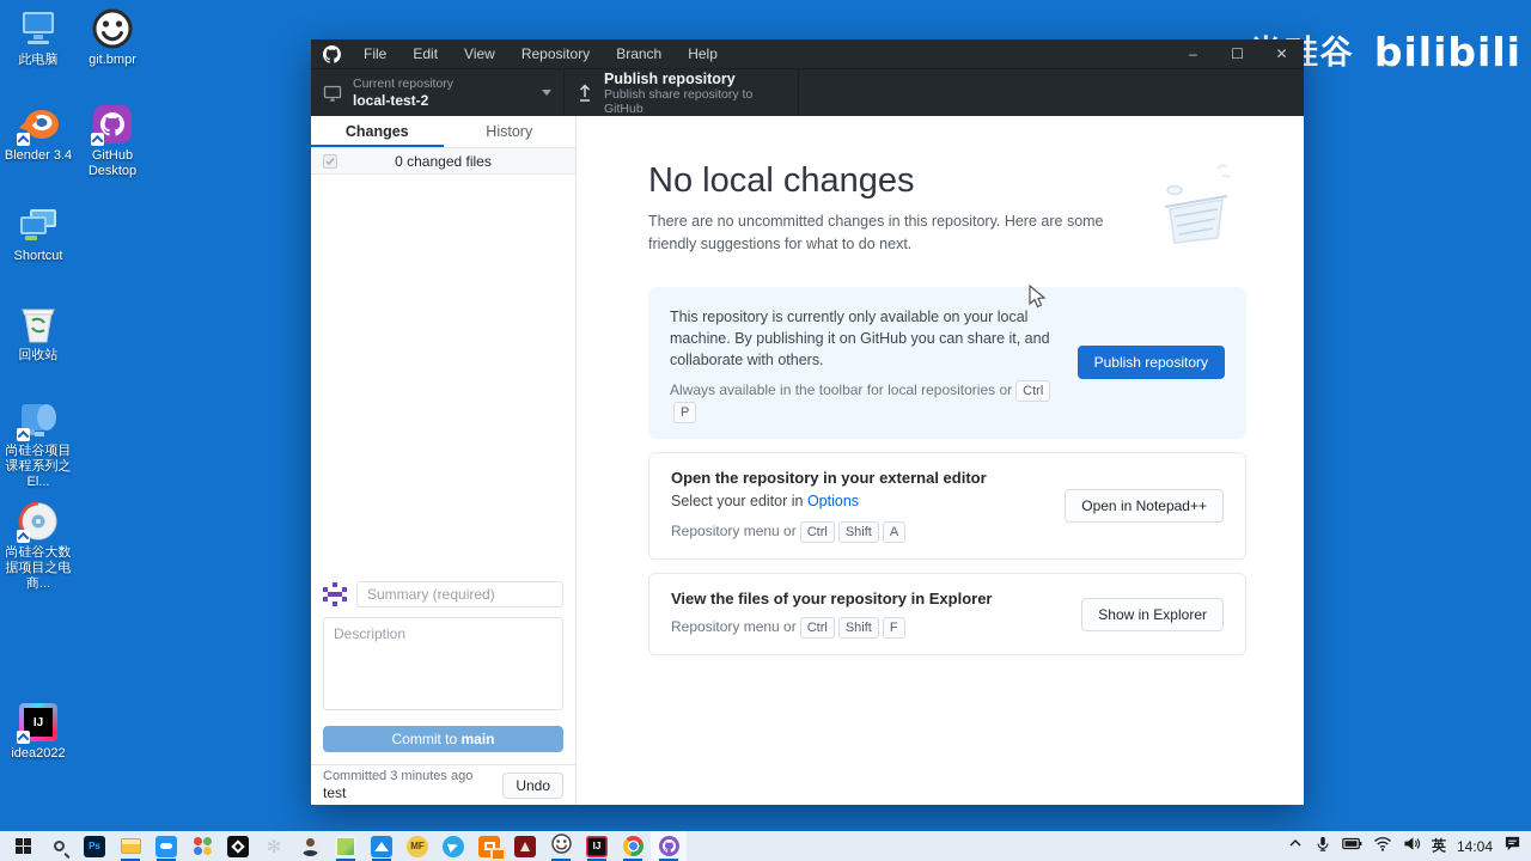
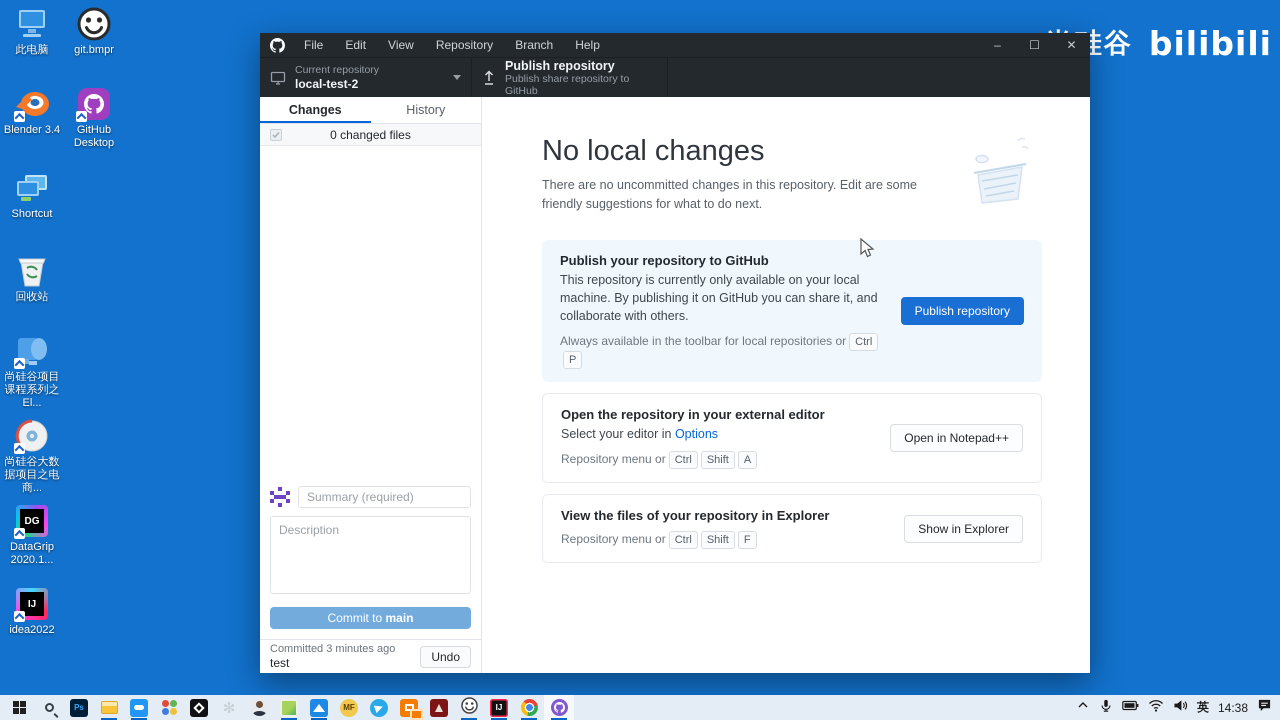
  此电脑
  git.bmpr
  Blender 3.4
  GitHub Desktop
  Shortcut
  回收站
  尚硅谷项目课程系列之El...
  尚硅谷大数据项目之电商...
+ DG
+ DataGrip 2020.1...
  IJ
  idea2022
  bilibili
  File
  Edit
  View
  Repository
  Branch
  Help
  –
  ☐
  ✕
  Current repository
  local-test-2
  Publish repository
  Publish share repository to GitHub
  Changes
  History
  0 changed files
  Summary (required)
  Description Commit to main
  Committed 3 minutes ago
  test
  Undo
  No local changes
- There are no uncommitted changes in this repository. Here are some friendly suggestions for what to do next.
+ There are no uncommitted changes in this repository. Edit are some friendly suggestions for what to do next.
+ Publish your repository to GitHub
  This repository is currently only available on your local machine. By publishing it on GitHub you can share it, and collaborate with others.
  Always available in the toolbar for local repositories or CtrlP
  Publish repository
  Open the repository in your external editor
  Select your editor in Options
  Repository menu or Ctrl Shift A
  Open in Notepad++
  View the files of your repository in Explorer
  Repository menu or Ctrl Shift F
  Show in Explorer
  Ps
  ✻
  MF
  IJ
  英
- 14:04
+ 14:38
